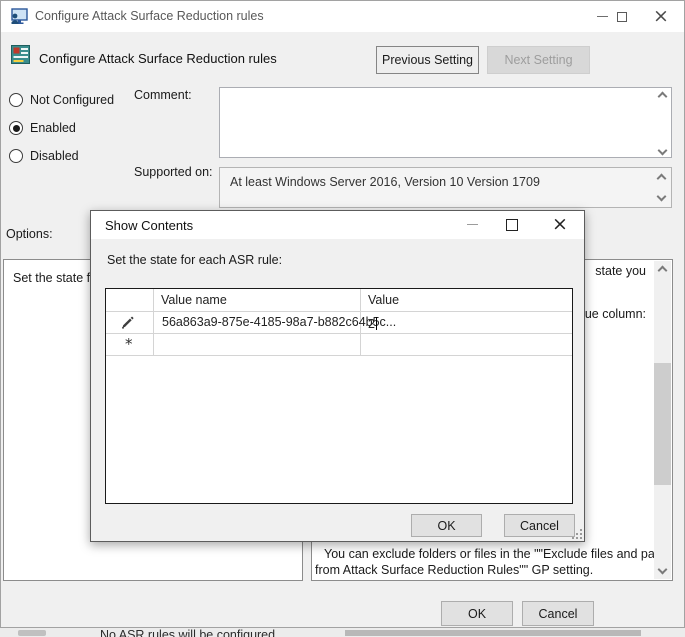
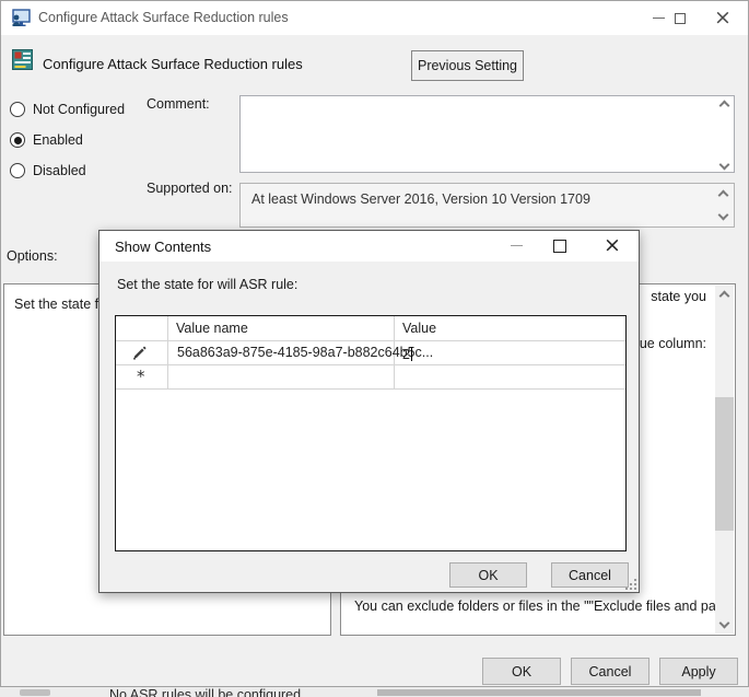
  No ASR rules will be configured
  Configure Attack Surface Reduction rules
  ×
  Configure Attack Surface Reduction rules
  Previous Setting
- Next Setting
  Not Configured
  Enabled
  Disabled
  Comment:
  Supported on:
  At least Windows Server 2016, Version 10 Version 1709
  Options:
  Set the state f
  state you
  ue column:
  You can exclude folders or files in the ""Exclude files and pa
- from Attack Surface Reduction Rules"" GP setting.
  OK
  Cancel
+ Apply
  Show Contents
  ×
- Set the state for each ASR rule:
+ Set the state for will ASR rule:
  Value name
  Value
  56a863a9-875e-4185-98a7-b882c64bc...
  2
  *
  OK
  Cancel
